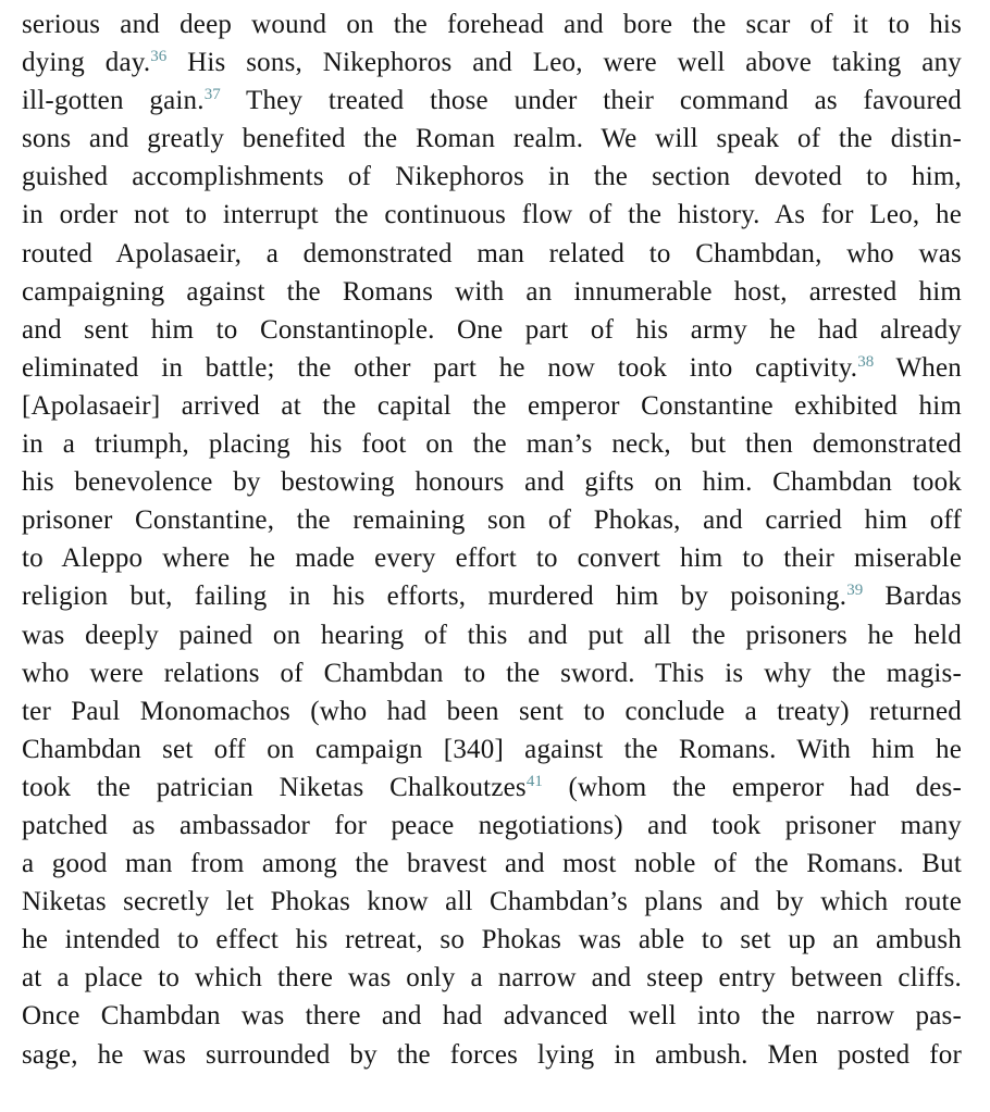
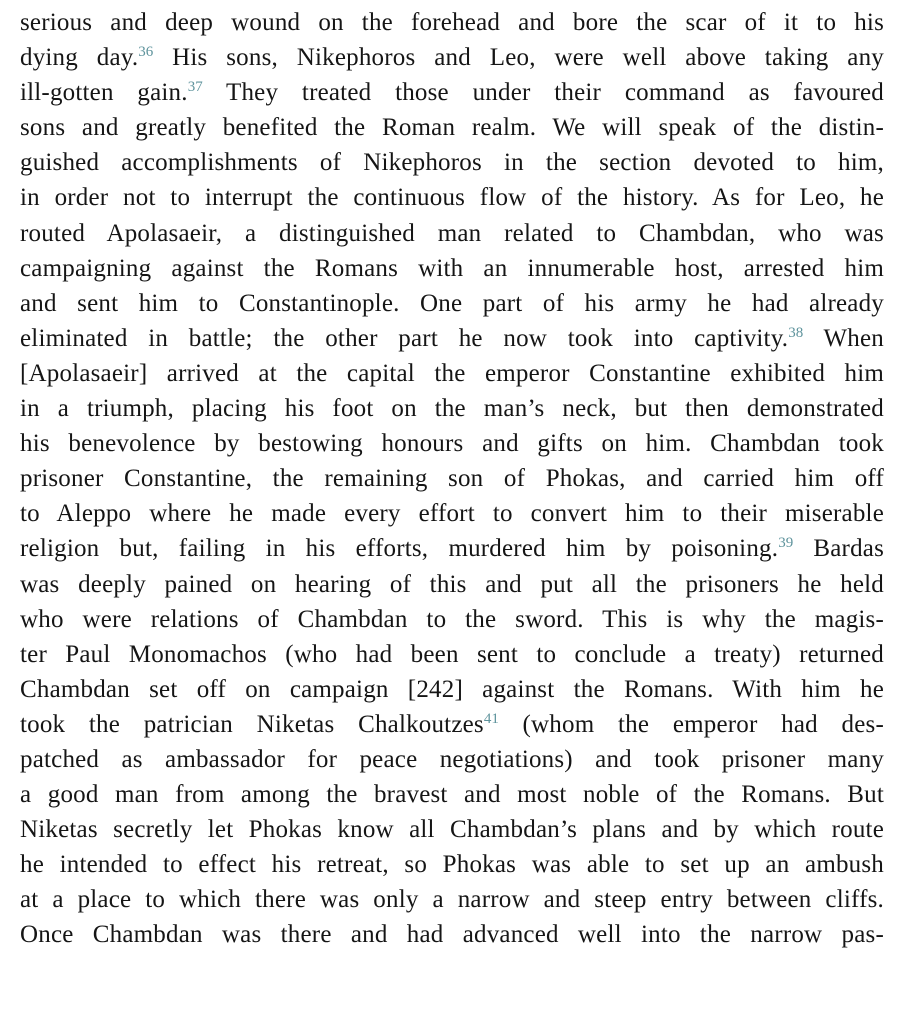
  serious and deep wound on the forehead and bore the scar of it to his
  dying day.36 His sons, Nikephoros and Leo, were well above taking any
  ill-gotten gain.37 They treated those under their command as favoured
  sons and greatly benefited the Roman realm. We will speak of the distin-
  guished accomplishments of Nikephoros in the section devoted to him,
  in order not to interrupt the continuous flow of the history. As for Leo, he
- routed Apolasaeir, a demonstrated man related to Chambdan, who was
+ routed Apolasaeir, a distinguished man related to Chambdan, who was
  campaigning against the Romans with an innumerable host, arrested him
  and sent him to Constantinople. One part of his army he had already
  eliminated in battle; the other part he now took into captivity.38 When
  [Apolasaeir] arrived at the capital the emperor Constantine exhibited him
  in a triumph, placing his foot on the man’s neck, but then demonstrated
  his benevolence by bestowing honours and gifts on him. Chambdan took
  prisoner Constantine, the remaining son of Phokas, and carried him off
  to Aleppo where he made every effort to convert him to their miserable
  religion but, failing in his efforts, murdered him by poisoning.39 Bardas
  was deeply pained on hearing of this and put all the prisoners he held
  who were relations of Chambdan to the sword. This is why the magis-
  ter Paul Monomachos (who had been sent to conclude a treaty) returned
- Chambdan set off on campaign [340] against the Romans. With him he
+ Chambdan set off on campaign [242] against the Romans. With him he
  took the patrician Niketas Chalkoutzes41 (whom the emperor had des-
  patched as ambassador for peace negotiations) and took prisoner many
  a good man from among the bravest and most noble of the Romans. But
  Niketas secretly let Phokas know all Chambdan’s plans and by which route
  he intended to effect his retreat, so Phokas was able to set up an ambush
  at a place to which there was only a narrow and steep entry between cliffs.
  Once Chambdan was there and had advanced well into the narrow pas-
- sage, he was surrounded by the forces lying in ambush. Men posted for
